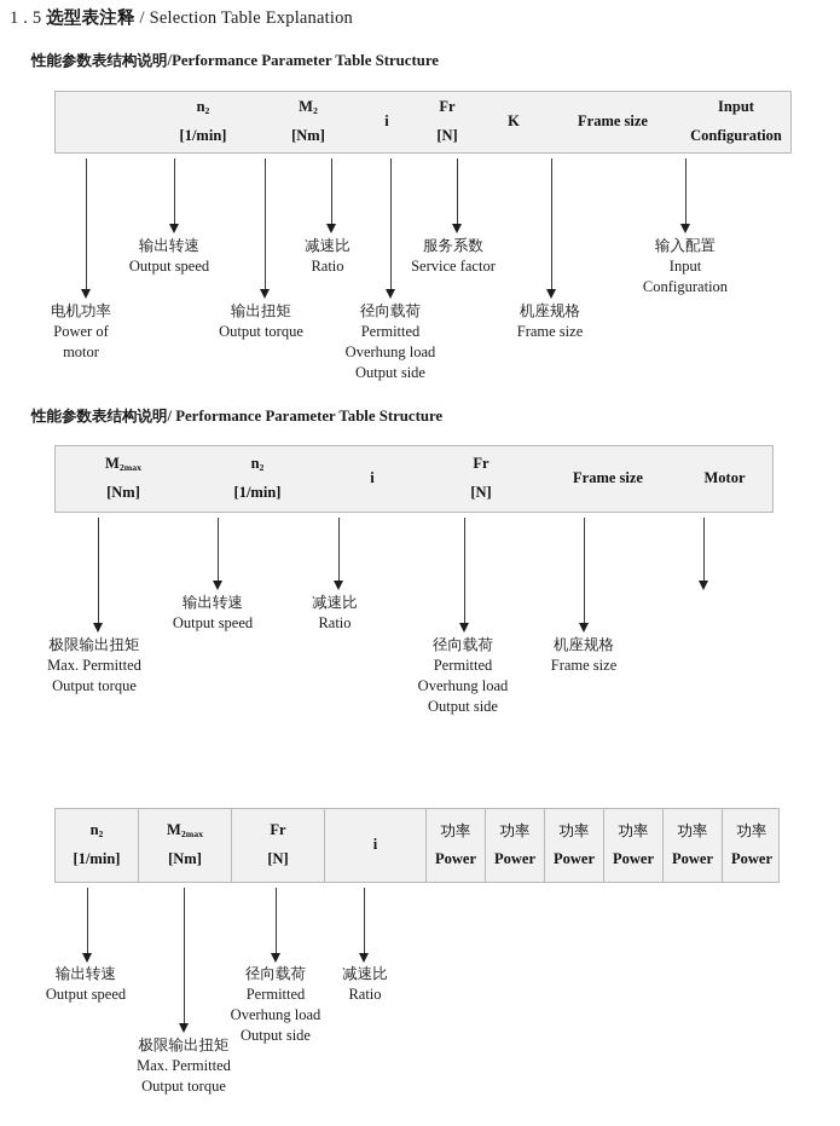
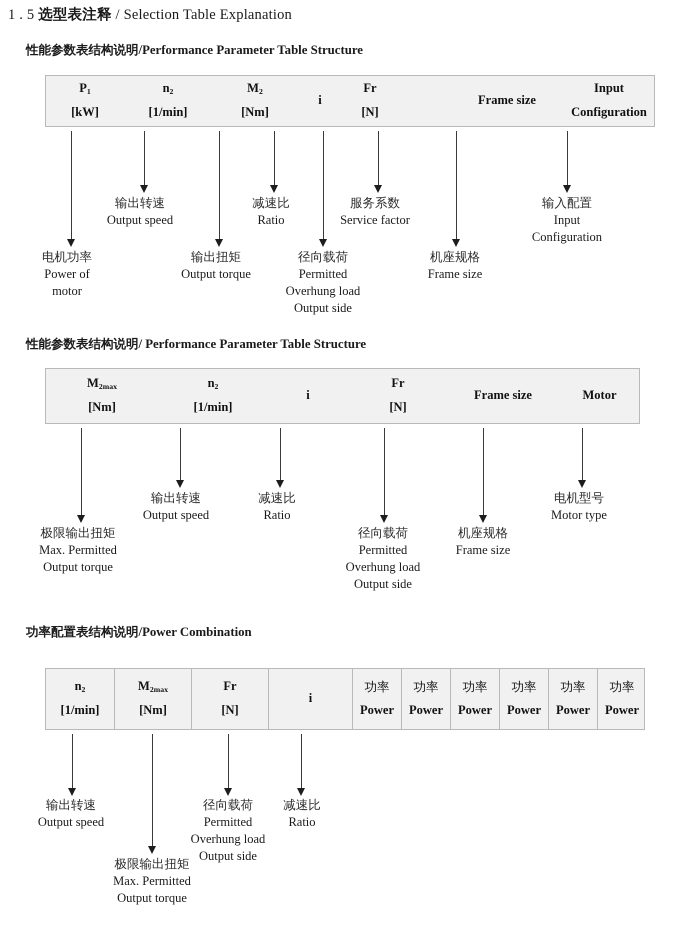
  1 . 5 选型表注释 / Selection Table Explanation
  性能参数表结构说明/Performance Parameter Table Structure
+ P1
+ [kW]
  n2
  [1/min]
  M2
  [Nm]
  i
  Fr
  [N]
- K
  Frame size
  Input
  Configuration
  电机功率
  Power of
  motor
  输出转速
  Output speed
  输出扭矩
  Output torque
  减速比
  Ratio
  径向载荷
  Permitted
  Overhung load
  Output side
  服务系数
  Service factor
  机座规格
  Frame size
  输入配置
  Input
  Configuration
  性能参数表结构说明/ Performance Parameter Table Structure
  M2max
  [Nm]
  n2
  [1/min]
  i
  Fr
  [N]
  Frame size
  Motor
  极限输出扭矩
  Max. Permitted
  Output torque
  输出转速
  Output speed
  减速比
  Ratio
  径向载荷
  Permitted
  Overhung load
  Output side
  机座规格
  Frame size
+ 电机型号
+ Motor type
+ 功率配置表结构说明/Power Combination
  n2
  [1/min]
  M2max
  [Nm]
  Fr
  [N]
  i
  功率
  Power
  功率
  Power
  功率
  Power
  功率
  Power
  功率
  Power
  功率
  Power
  输出转速
  Output speed
  极限输出扭矩
  Max. Permitted
  Output torque
  径向载荷
  Permitted
  Overhung load
  Output side
  减速比
  Ratio
